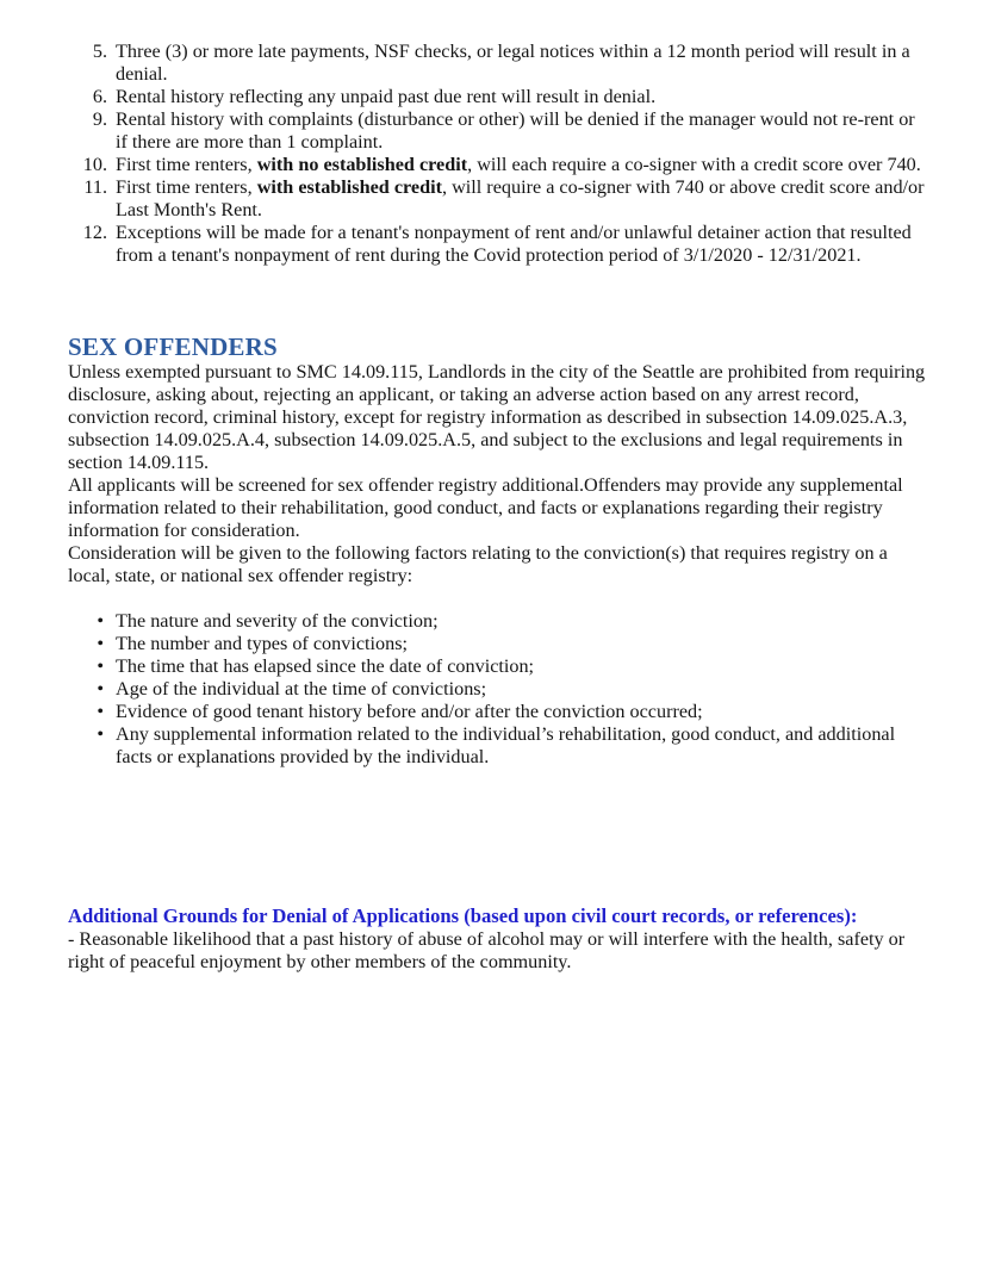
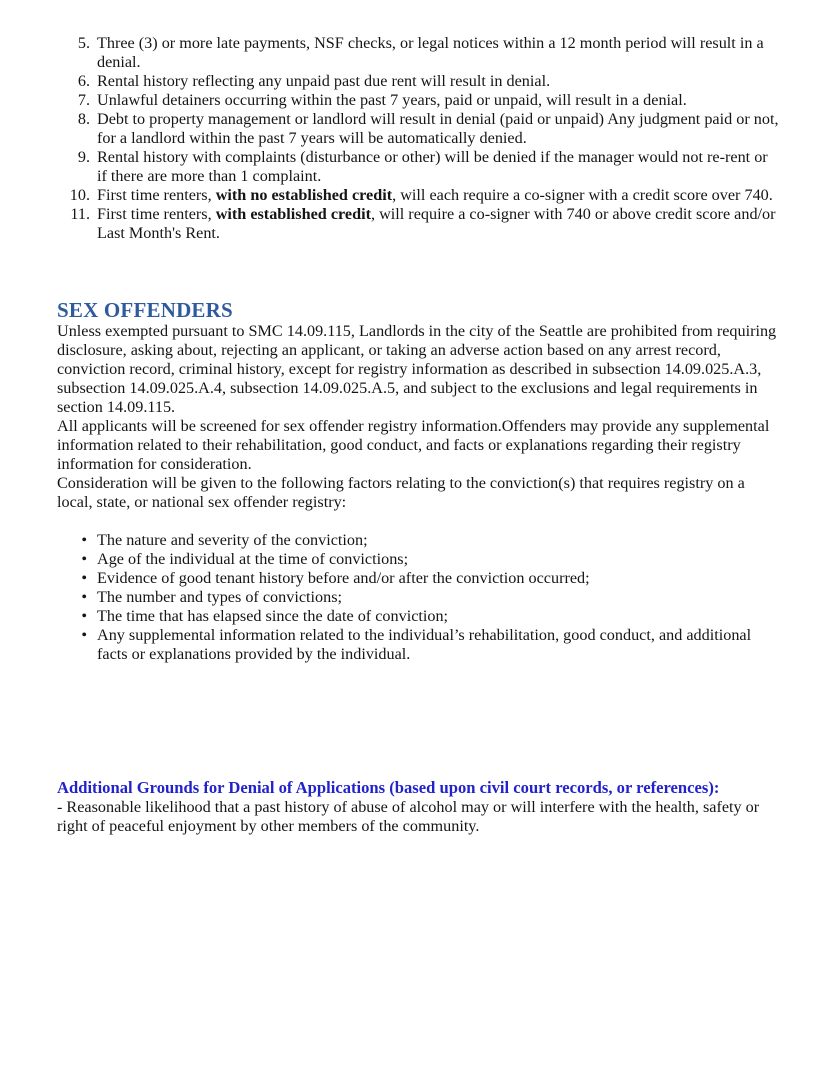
  5.
  Three (3) or more late payments, NSF checks, or legal notices within a 12 month period will result in a denial.
  6.
  Rental history reflecting any unpaid past due rent will result in denial.
+ 7.
+ Unlawful detainers occurring within the past 7 years, paid or unpaid, will result in a denial.
+ 8.
+ Debt to property management or landlord will result in denial (paid or unpaid) Any judgment paid or not, for a landlord within the past 7 years will be automatically denied.
  9.
  Rental history with complaints (disturbance or other) will be denied if the manager would not re-rent or if there are more than 1 complaint.
  10.
  First time renters, with no established credit, will each require a co-signer with a credit score over 740.
  11.
  First time renters, with established credit, will require a co-signer with 740 or above credit score and/or Last Month's Rent.
- 12.
- Exceptions will be made for a tenant's nonpayment of rent and/or unlawful detainer action that resulted from a tenant's nonpayment of rent during the Covid protection period of 3/1/2020 - 12/31/2021.
  SEX OFFENDERS
  Unless exempted pursuant to SMC 14.09.115, Landlords in the city of the Seattle are prohibited from requiring disclosure, asking about, rejecting an applicant, or taking an adverse action based on any arrest record, conviction record, criminal history, except for registry information as described in subsection 14.09.025.A.3, subsection 14.09.025.A.4, subsection 14.09.025.A.5, and subject to the exclusions and legal requirements in section 14.09.115.
- All applicants will be screened for sex offender registry additional.Offenders may provide any supplemental information related to their rehabilitation, good conduct, and facts or explanations regarding their registry information for consideration.
+ All applicants will be screened for sex offender registry information.Offenders may provide any supplemental information related to their rehabilitation, good conduct, and facts or explanations regarding their registry information for consideration.
  Consideration will be given to the following factors relating to the conviction(s) that requires registry on a local, state, or national sex offender registry:
  •
  The nature and severity of the conviction;
  •
- The number and types of convictions;
+ Age of the individual at the time of convictions;
  •
- The time that has elapsed since the date of conviction;
+ Evidence of good tenant history before and/or after the conviction occurred;
  •
- Age of the individual at the time of convictions;
+ The number and types of convictions;
  •
- Evidence of good tenant history before and/or after the conviction occurred;
+ The time that has elapsed since the date of conviction;
  •
  Any supplemental information related to the individual’s rehabilitation, good conduct, and additional facts or explanations provided by the individual.
  Additional Grounds for Denial of Applications (based upon civil court records, or references):
  - Reasonable likelihood that a past history of abuse of alcohol may or will interfere with the health, safety or right of peaceful enjoyment by other members of the community.
